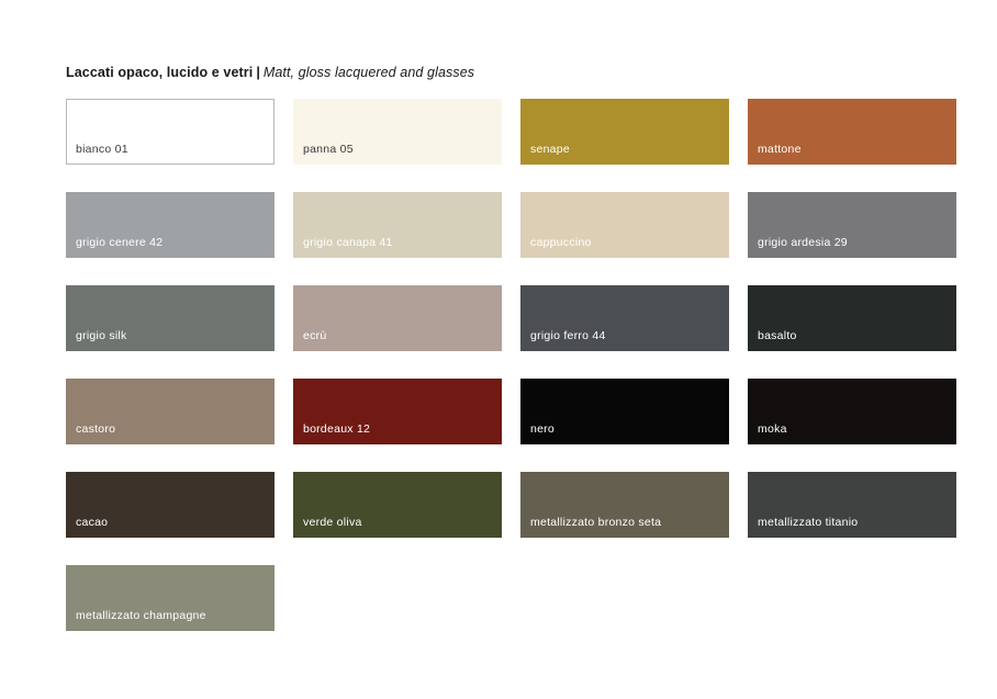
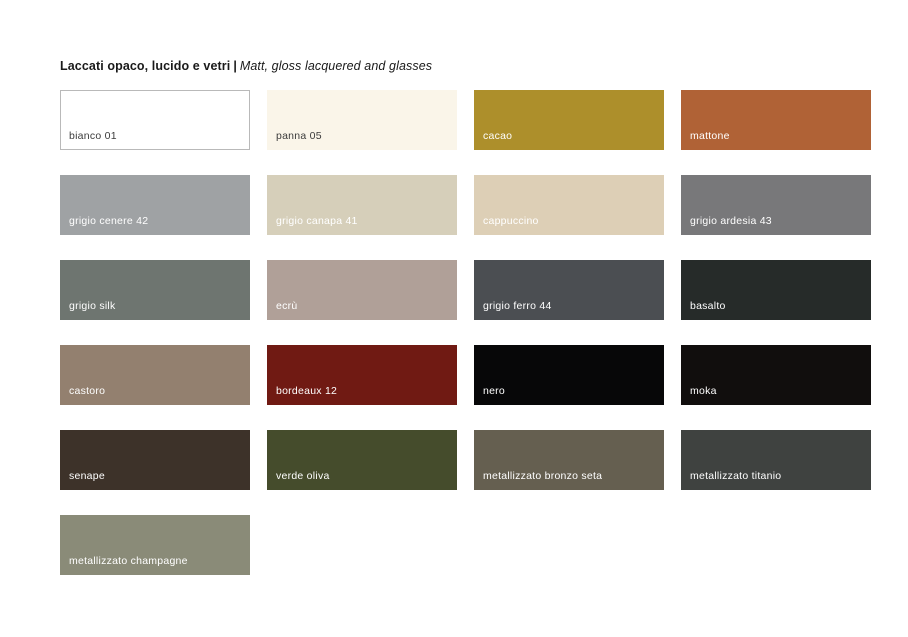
  Laccati opaco, lucido e vetri | Matt, gloss lacquered and glasses
  bianco 01
  panna 05
- senape
+ cacao
  mattone
  grigio cenere 42
  grigio canapa 41
  cappuccino
- grigio ardesia 29
+ grigio ardesia 43
  grigio silk
  ecrù
  grigio ferro 44
  basalto
  castoro
  bordeaux 12
  nero
  moka
- cacao
+ senape
  verde oliva
  metallizzato bronzo seta
  metallizzato titanio
  metallizzato champagne
